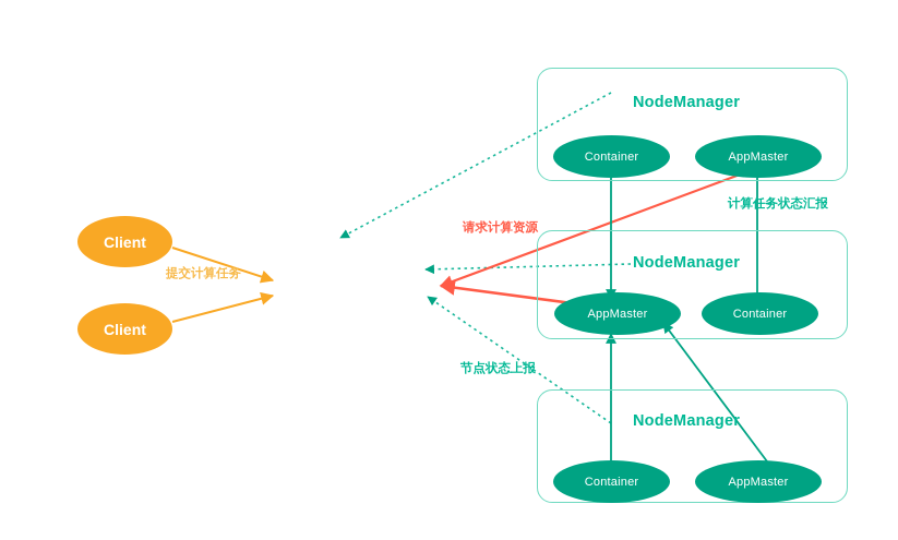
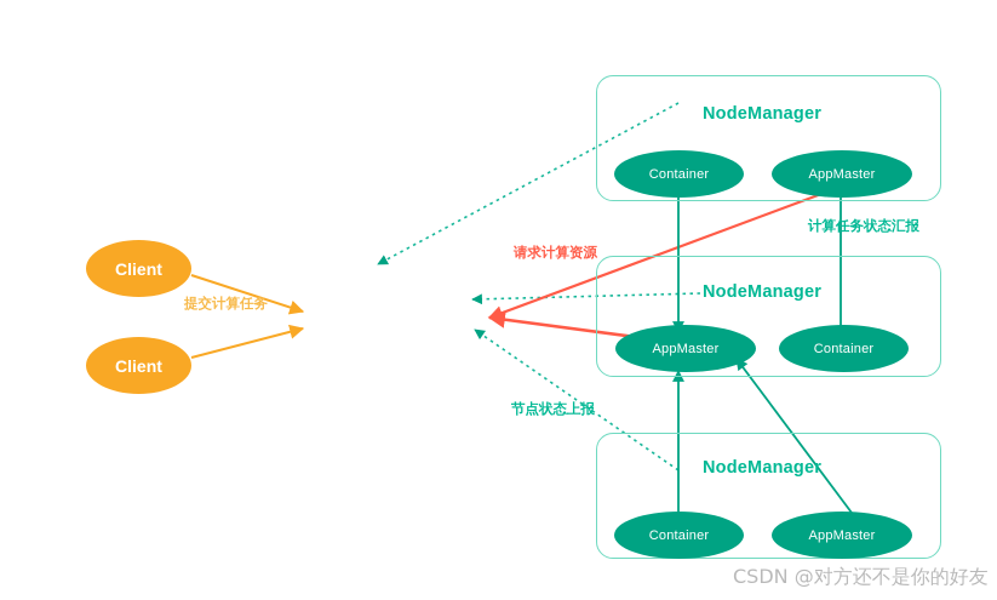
  NodeManager
  Container
  AppMaster
  NodeManager
  AppMaster
  Container
  NodeManager
  Container
  AppMaster
  Client
  Client
  提交计算任务
  请求计算资源
  计算任务状态汇报
  节点状态上报
+ CSDN @对方还不是你的好友
